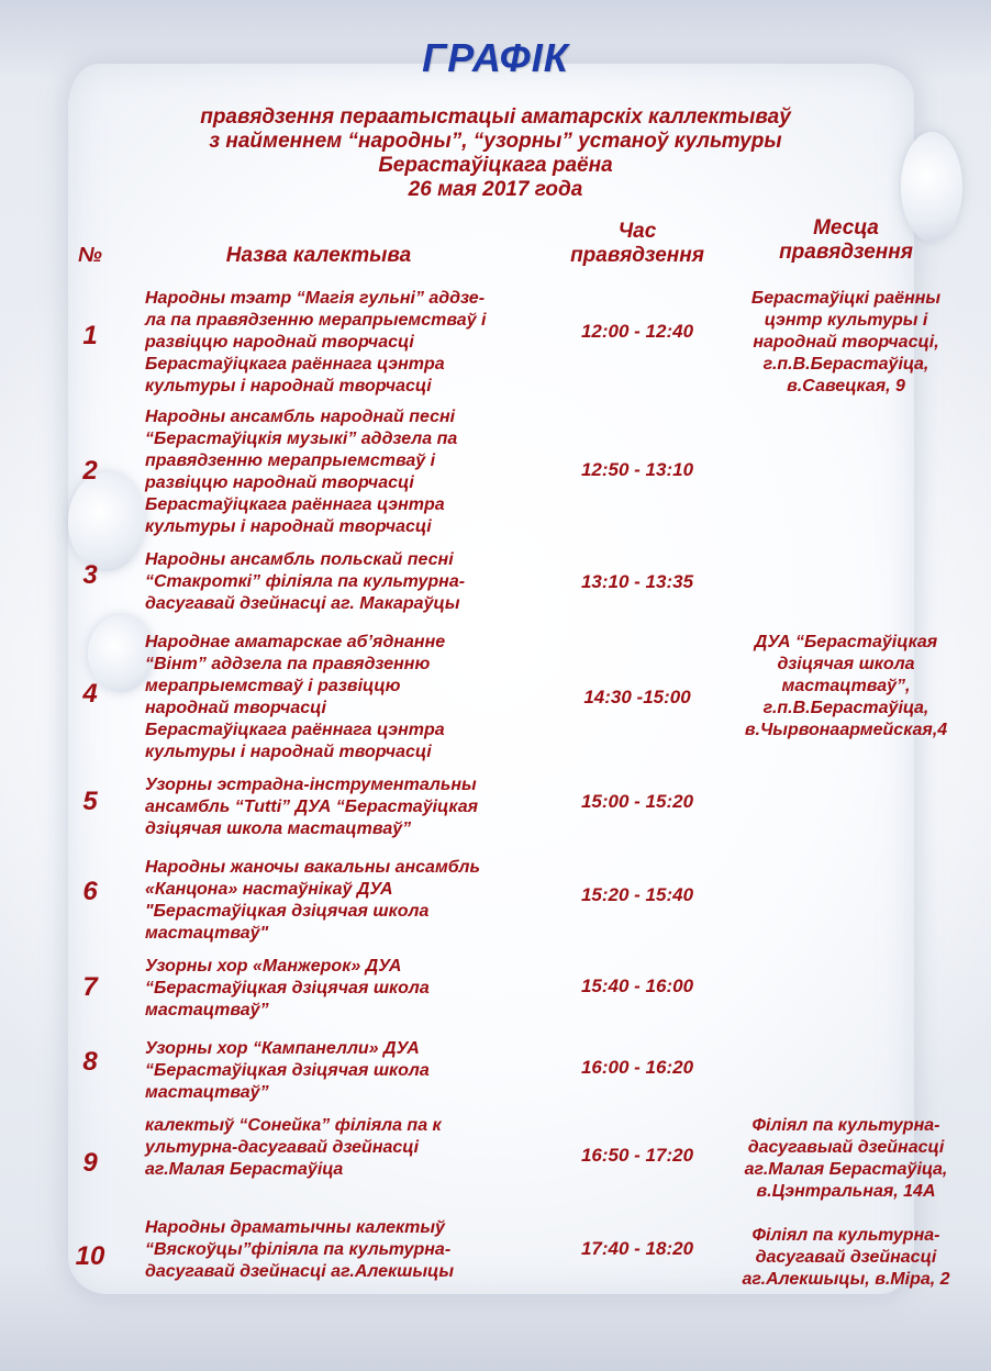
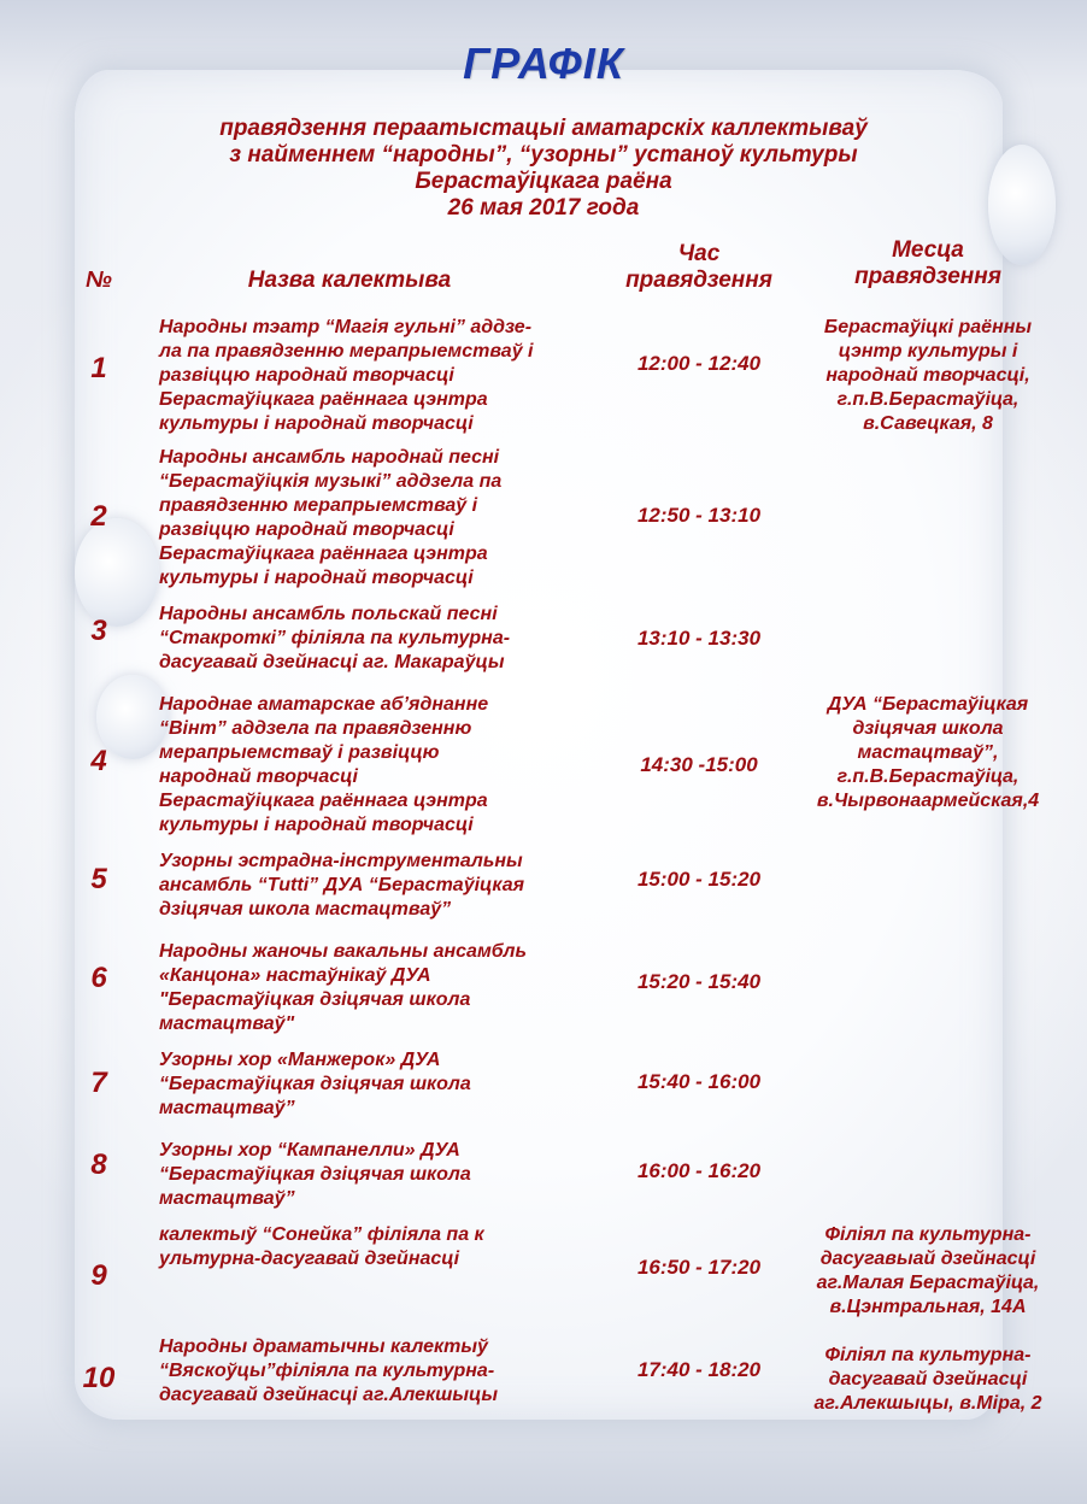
  ГРАФІК
  правядзення пераатыстацыі аматарскіх каллектываў
  з найменнем “народны”, “узорны” устаноў культуры
  Берастаўіцкага раёна
  26 мая 2017 года
  №
  Назва калектыва
  Час
  правядзення
  Месца
  правядзення
  1
  Народны тэатр “Магія гульні” аддзе-
  ла па правядзенню мерапрыемстваў і
  развіццю народнай творчасці
  Берастаўіцкага раённага цэнтра
  культуры і народнай творчасці
  12:00 - 12:40
  Берастаўіцкі раённы
  цэнтр культуры і
  народнай творчасці,
  г.п.В.Берастаўіца,
- в.Савецкая, 9
+ в.Савецкая, 8
  2
  Народны ансамбль народнай песні
  “Берастаўіцкія музыкі” аддзела па
  правядзенню мерапрыемстваў і
  развіццю народнай творчасці
  Берастаўіцкага раённага цэнтра
  культуры і народнай творчасці
  12:50 - 13:10
  3
  Народны ансамбль польскай песні
  “Стакроткі” філіяла па культурна-
  дасугавай дзейнасці аг. Макараўцы
- 13:10 - 13:35
+ 13:10 - 13:30
  4
  Народнае аматарскае аб’яднанне
  “Вінт” аддзела па правядзенню
  мерапрыемстваў і развіццю
  народнай творчасці
  Берастаўіцкага раённага цэнтра
  культуры і народнай творчасці
  14:30 -15:00
  ДУА “Берастаўіцкая
  дзіцячая школа
  мастацтваў”,
  г.п.В.Берастаўіца,
  в.Чырвонаармейская,4
  5
  Узорны эстрадна-інструментальны
  ансамбль “Tutti” ДУА “Берастаўіцкая
  дзіцячая школа мастацтваў”
  15:00 - 15:20
  6
  Народны жаночы вакальны ансамбль
  «Канцона» настаўнікаў ДУА
  "Берастаўіцкая дзіцячая школа
  мастацтваў"
  15:20 - 15:40
  7
  Узорны хор «Манжерок» ДУА
  “Берастаўіцкая дзіцячая школа
  мастацтваў”
  15:40 - 16:00
  8
  Узорны хор “Кампанелли» ДУА
  “Берастаўіцкая дзіцячая школа
  мастацтваў”
  16:00 - 16:20
  9
  калектыў “Сонейка” філіяла па к
  ультурна-дасугавай дзейнасці
- аг.Малая Берастаўіца
  16:50 - 17:20
  Філіял па культурна-
  дасугавыай дзейнасці
  аг.Малая Берастаўіца,
  в.Цэнтральная, 14А
  10
  Народны драматычны калектыў
  “Вяскоўцы”філіяла па культурна-
  дасугавай дзейнасці аг.Алекшыцы
  17:40 - 18:20
  Філіял па культурна-
  дасугавай дзейнасці
  аг.Алекшыцы, в.Міра, 2
